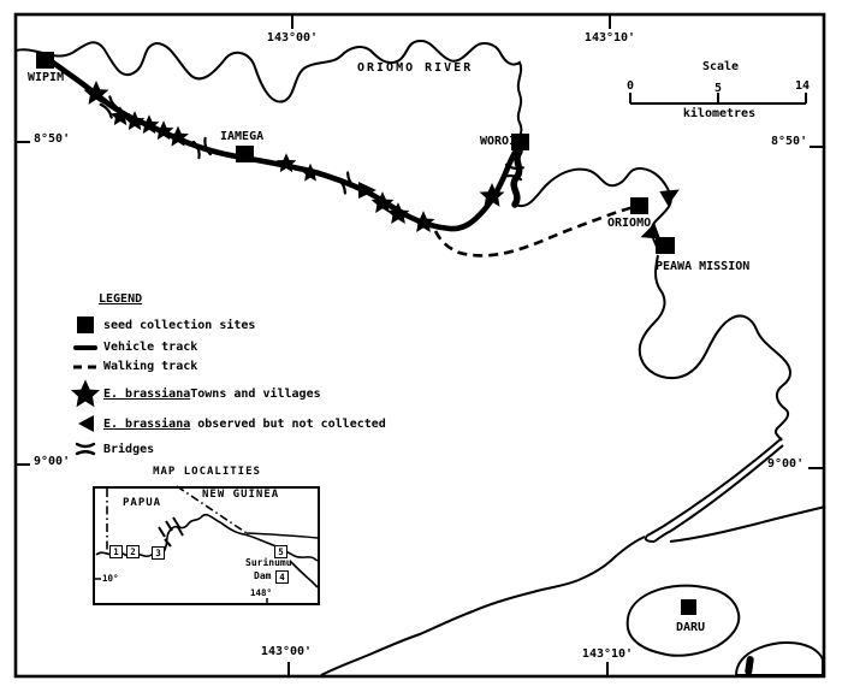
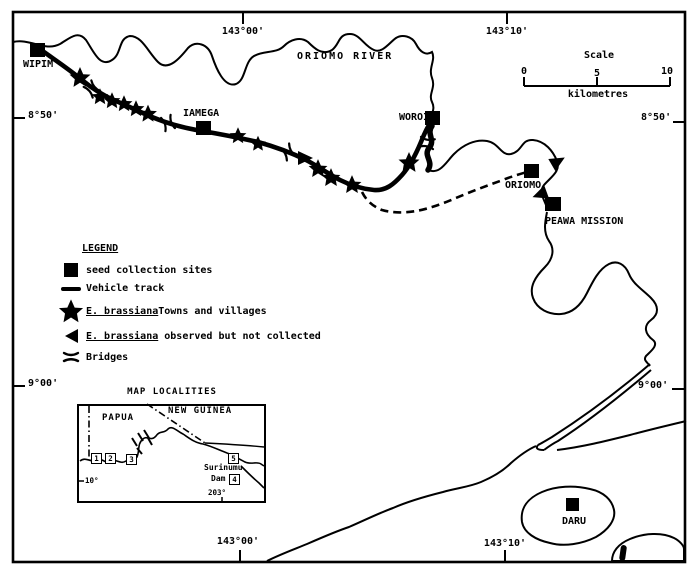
  143°00'
  143°10'
  143°00'
  143°10'
  8°50'
  9°00'
  8°50'
  9°00'
  Scale
  0
  5
- 14
+ 10
  kilometres
  ORIOMO RIVER
  WIPIM
  IAMEGA
  WOROI
  ORIOMO
  PEAWA MISSION
  DARU
  LEGEND
  seed collection sites
  Vehicle track
- Walking track
  E. brassianaTowns and villages
  E. brassiana observed but not collected
  Bridges
  MAP LOCALITIES
  PAPUA
  NEW GUINEA
  Surinumu
  Dam
  10°
- 148°
+ 203°
  1
  2
  3
  5
  4
